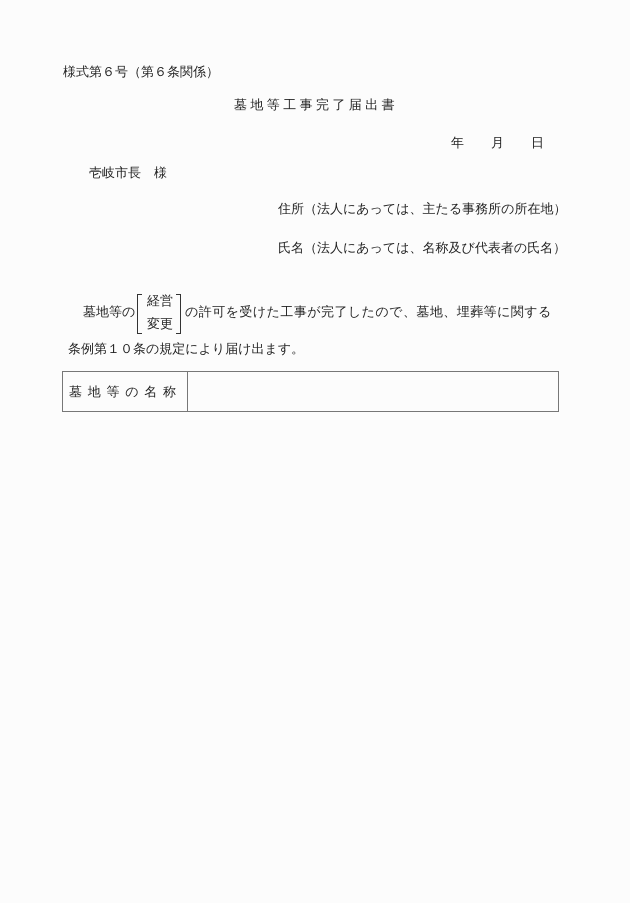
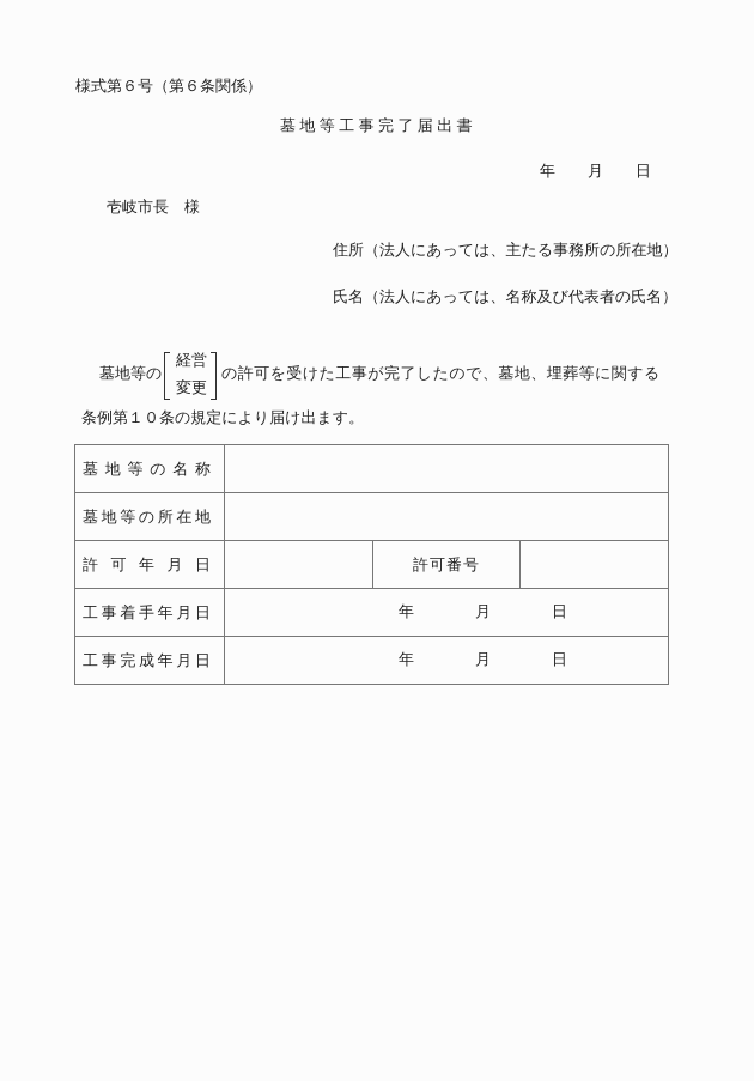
  様式第６号（第６条関係）
  墓地等工事完了届出書
  年
  月
  日
  壱岐市長 様
  住所（法人にあっては、主たる事務所の所在地）
  氏名（法人にあっては、名称及び代表者の氏名）
  墓地等の
  経営
  変更
  の許可を受けた工事が完了したので、墓地、埋葬等に関する
  条例第１０条の規定により届け出ます。
  墓 地 等 の 名 称
+ 墓 地 等 の 所 在 地
+ 許 可 年 月 日		許可番号
+ 工 事 着 手 年 月 日	年 月 日
+ 工 事 完 成 年 月 日	年 月 日
